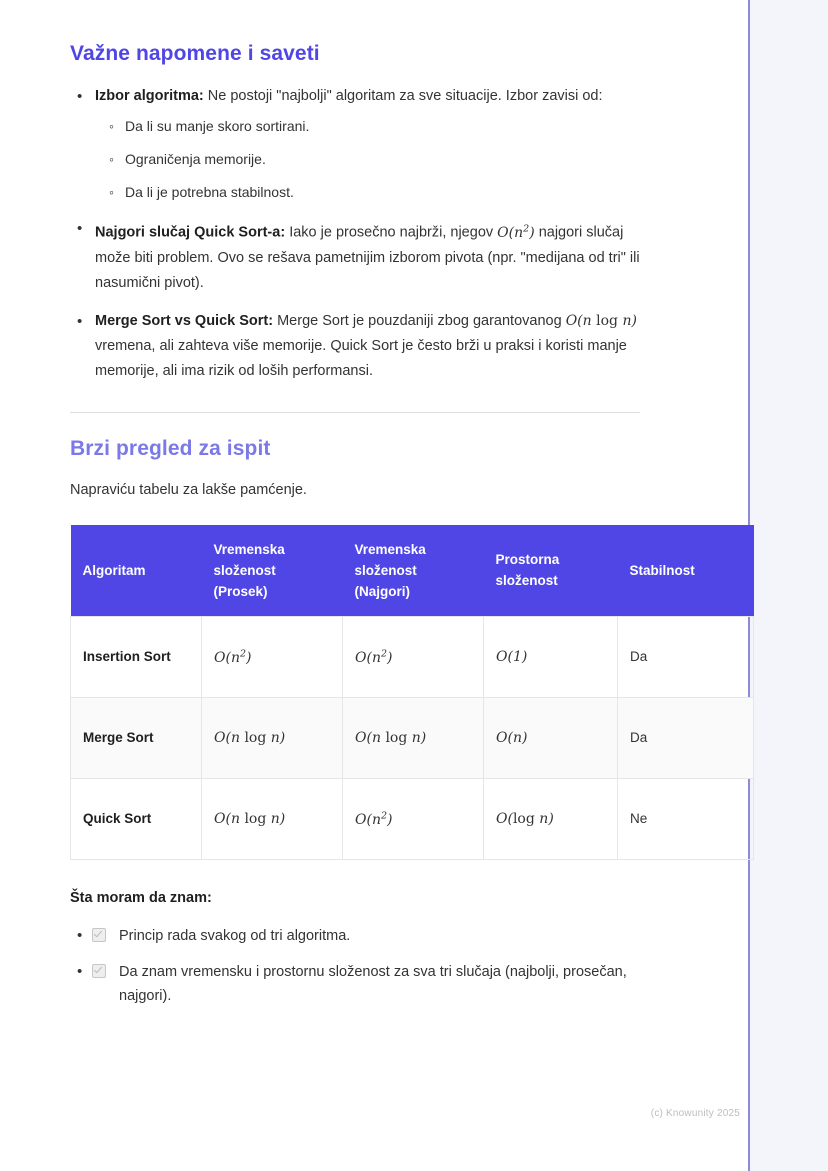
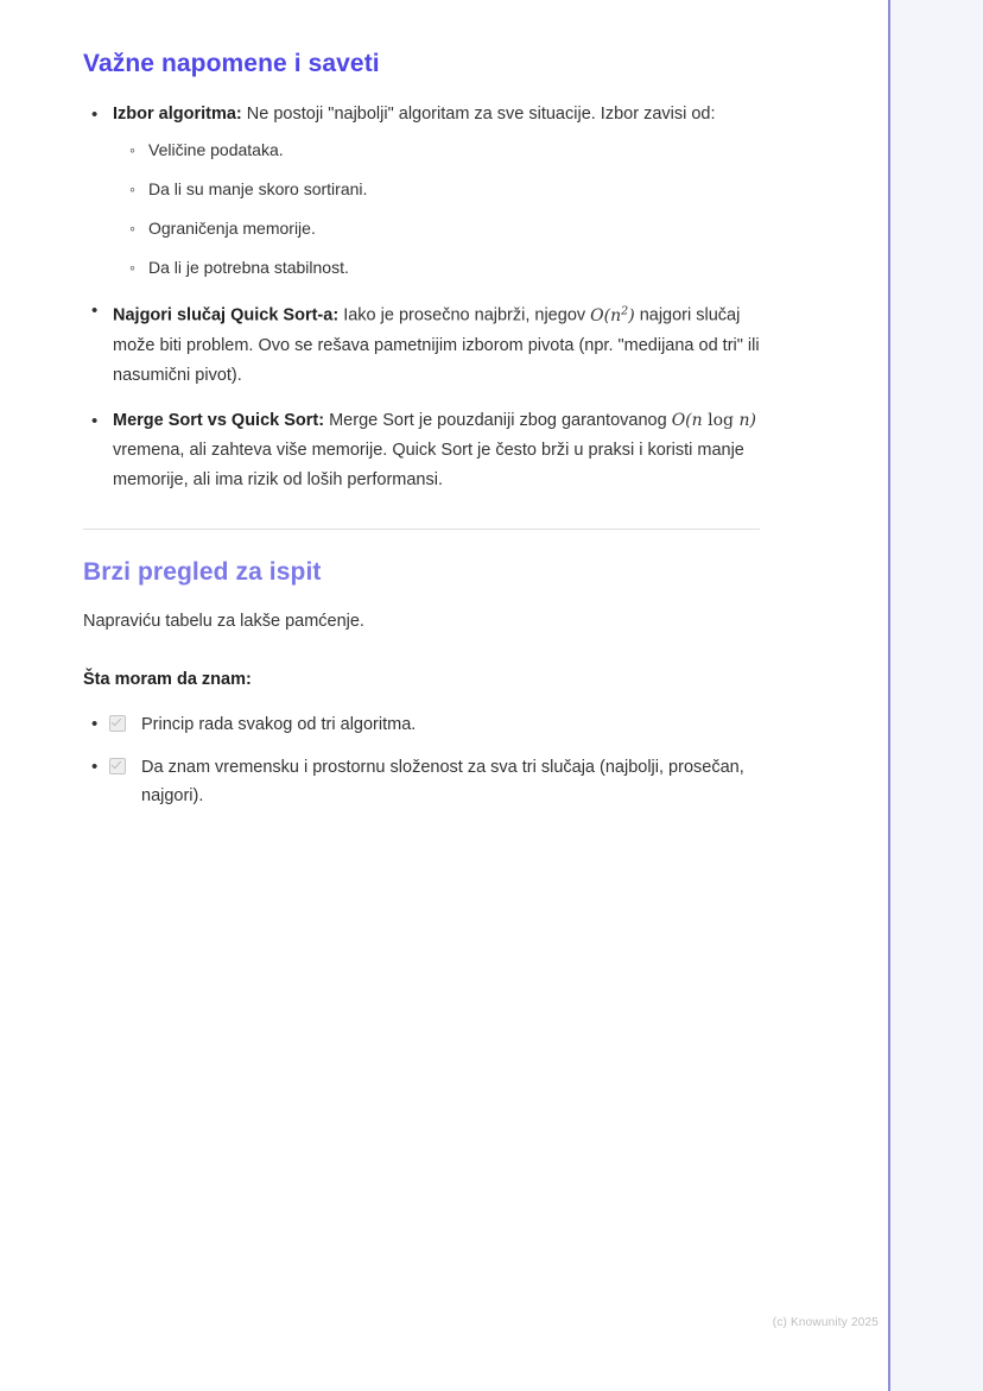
  Važne napomene i saveti
  Izbor algoritma: Ne postoji "najbolji" algoritam za sve situacije. Izbor zavisi od:
+ Veličine podataka.
  Da li su manje skoro sortirani.
  Ograničenja memorije.
  Da li je potrebna stabilnost.
  Najgori slučaj Quick Sort-a: Iako je prosečno najbrži, njegov O(n2) najgori slučaj može biti problem. Ovo se rešava pametnijim izborom pivota (npr. "medijana od tri" ili nasumični pivot).
  Merge Sort vs Quick Sort: Merge Sort je pouzdaniji zbog garantovanog O(n log n) vremena, ali zahteva više memorije. Quick Sort je često brži u praksi i koristi manje memorije, ali ima rizik od loših performansi.
  Brzi pregled za ispit
  Napraviću tabelu za lakše pamćenje.
- Algoritam	Vremenska složenost (Prosek)	Vremenska složenost (Najgori)	Prostorna složenost	Stabilnost
- Insertion Sort	O(n2)	O(n2)	O(1)	Da
- Merge Sort	O(n log n)	O(n log n)	O(n)	Da
- Quick Sort	O(n log n)	O(n2)	O(log n)	Ne
  Šta moram da znam:
  Princip rada svakog od tri algoritma.
  Da znam vremensku i prostornu složenost za sva tri slučaja (najbolji, prosečan, najgori).
  (c) Knowunity 2025
